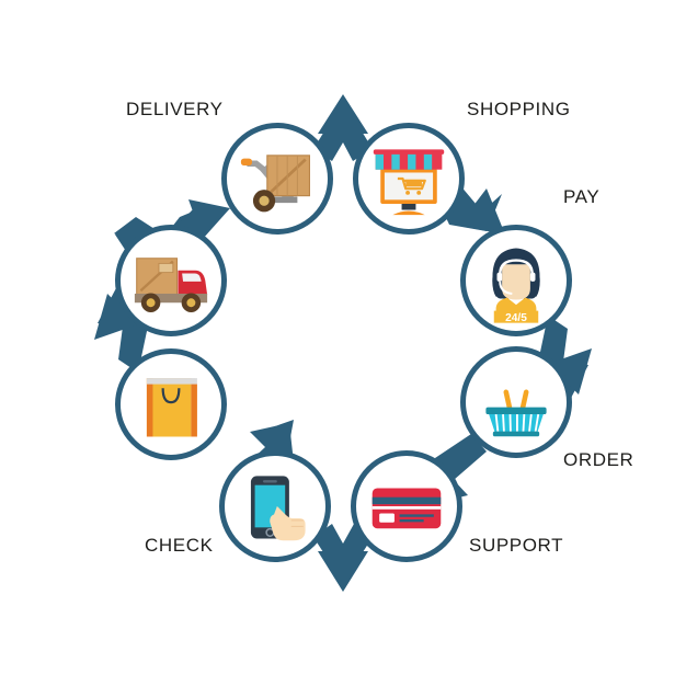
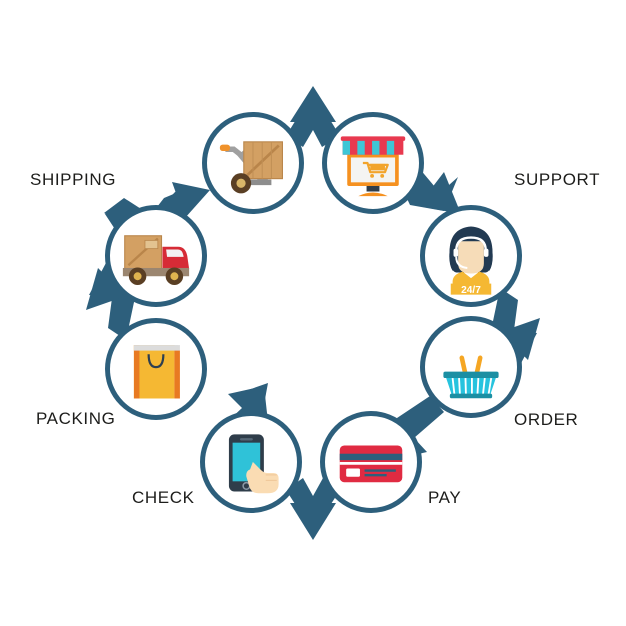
- 24/5
+ 24/7
- DELIVERY
- SHOPPING
- PAY
+ SUPPORT
  ORDER
- SUPPORT
+ PAY
  CHECK
+ PACKING
+ SHIPPING
